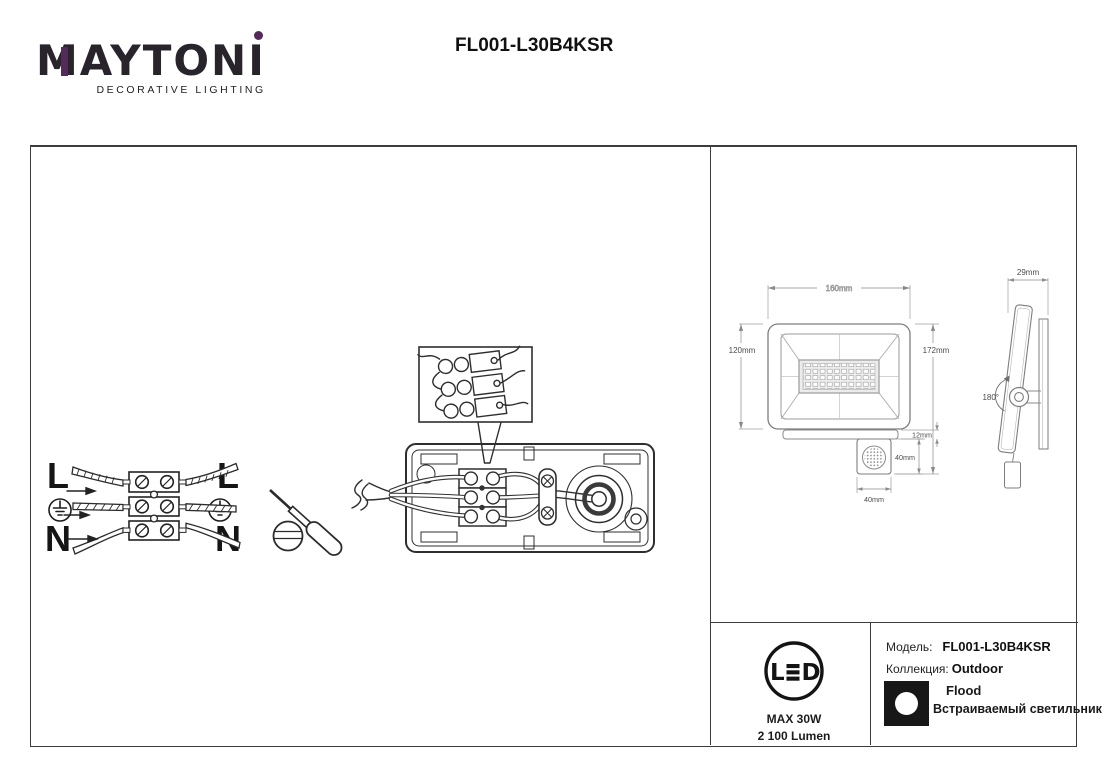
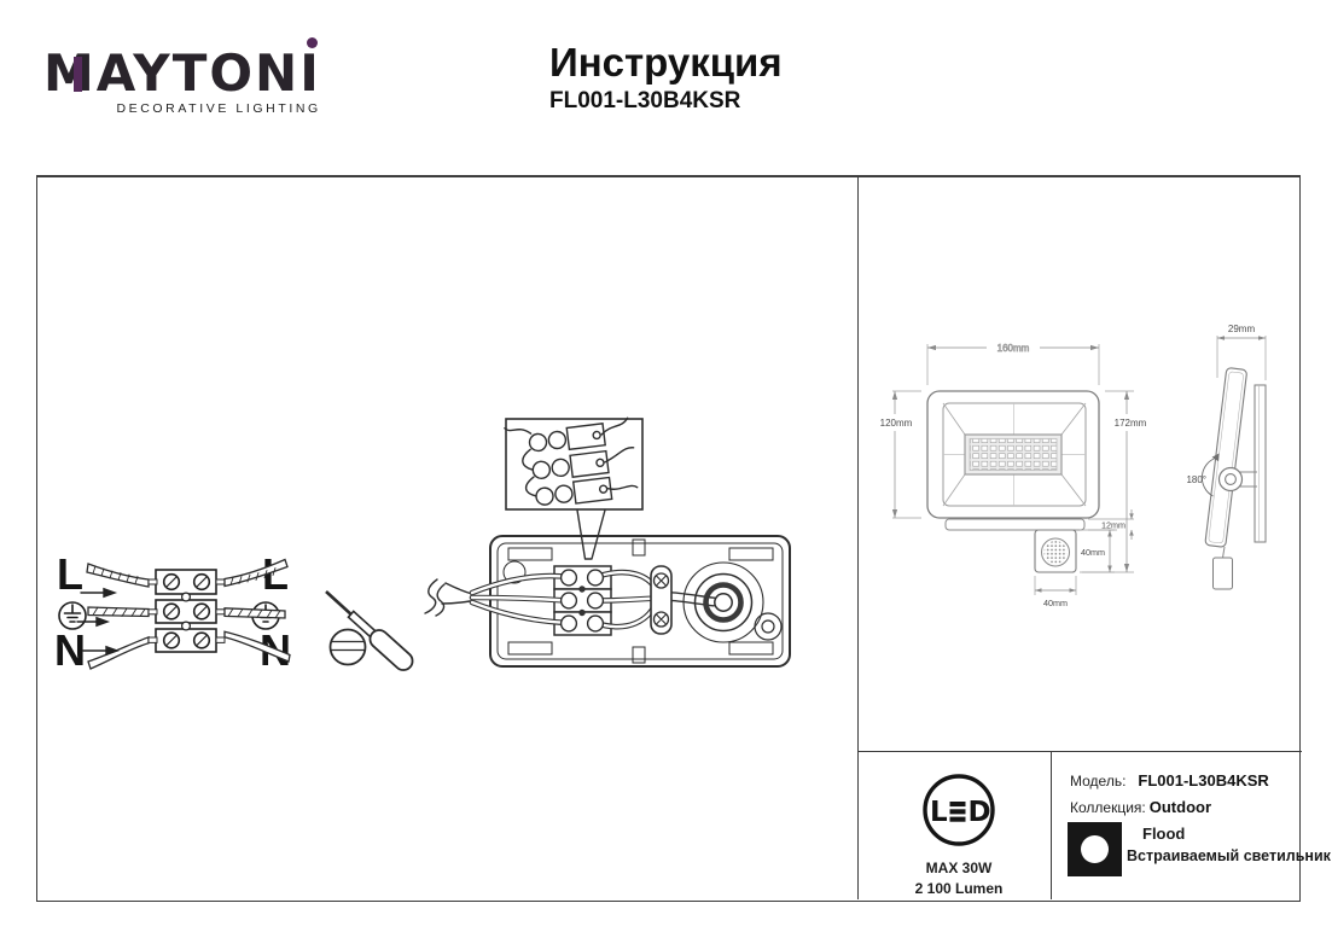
  MAYTONI
  DECORATIVE LIGHTING
+ Инструкция
  FL001-L30B4KSR
  L
  L
  N
  160mm
  120mm
  172mm
  12mm
  40mm
  40mm
  29mm
  180°
  L
  D
  MAX 30W
  2 100 Lumen
  Модель: FL001-L30B4KSR
  Коллекция: Outdoor
  Flood
  Встраиваемый светильник
